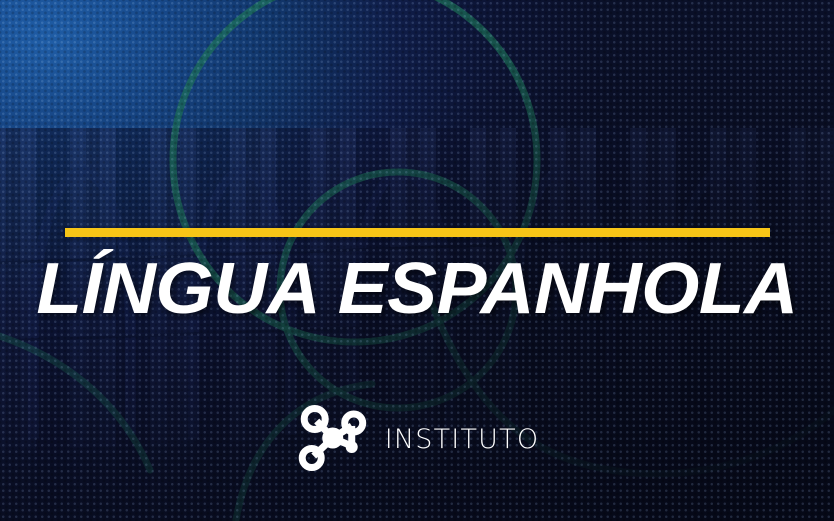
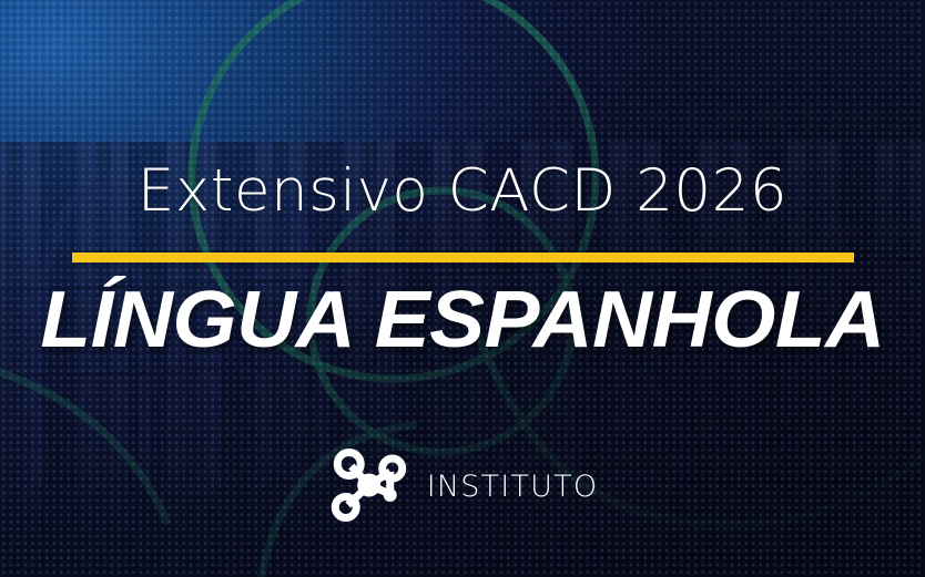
+ Extensivo CACD 2026
  LÍNGUA ESPANHOLA
  INSTITUTO
